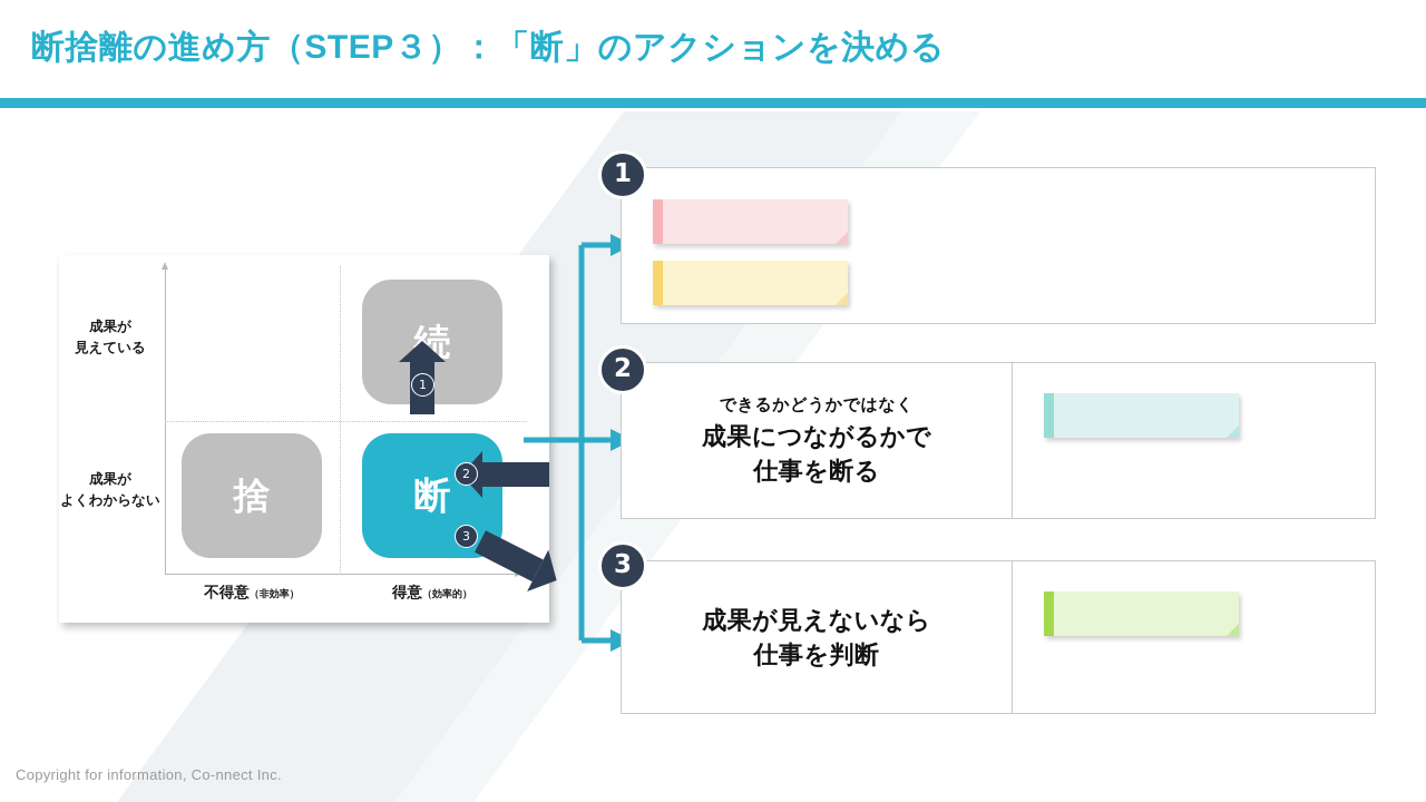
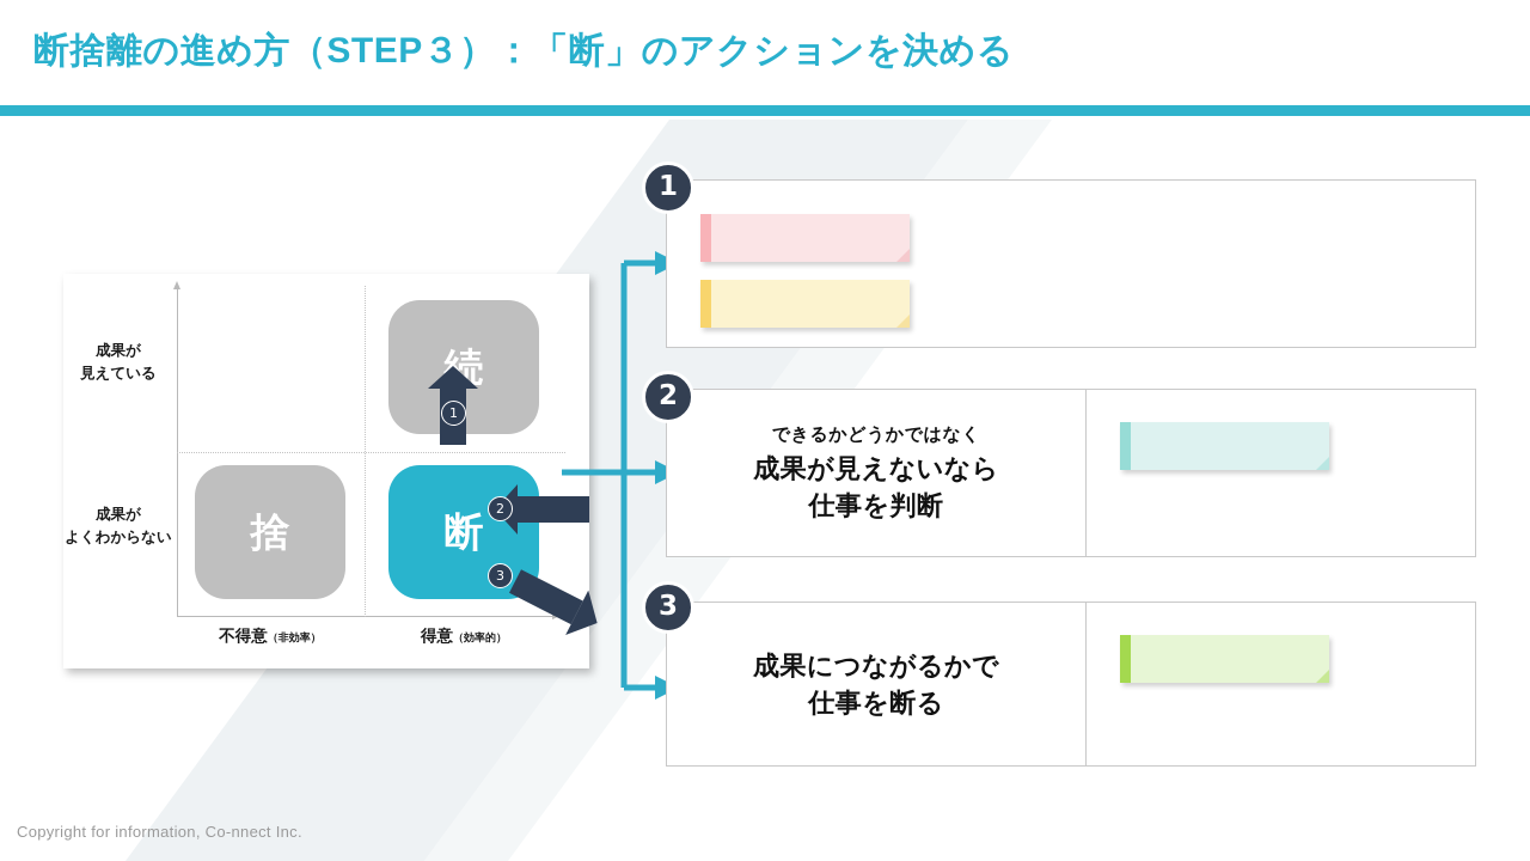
  断捨離の進め方（STEP３）：「断」のアクションを決める
  捨
  断
  成果が
  見えている
  成果が
  よくわからない
  不得意（非効率）
  得意（効率的）
  1
  2
  3
  できるかどうかではなく
- 成果につながるかで
+ 成果が見えないなら
- 仕事を断る
+ 仕事を判断
- 成果が見えないなら
+ 成果につながるかで
- 仕事を判断
+ 仕事を断る
  1
  2
  3
  Copyright for information, Co-nnect Inc.
